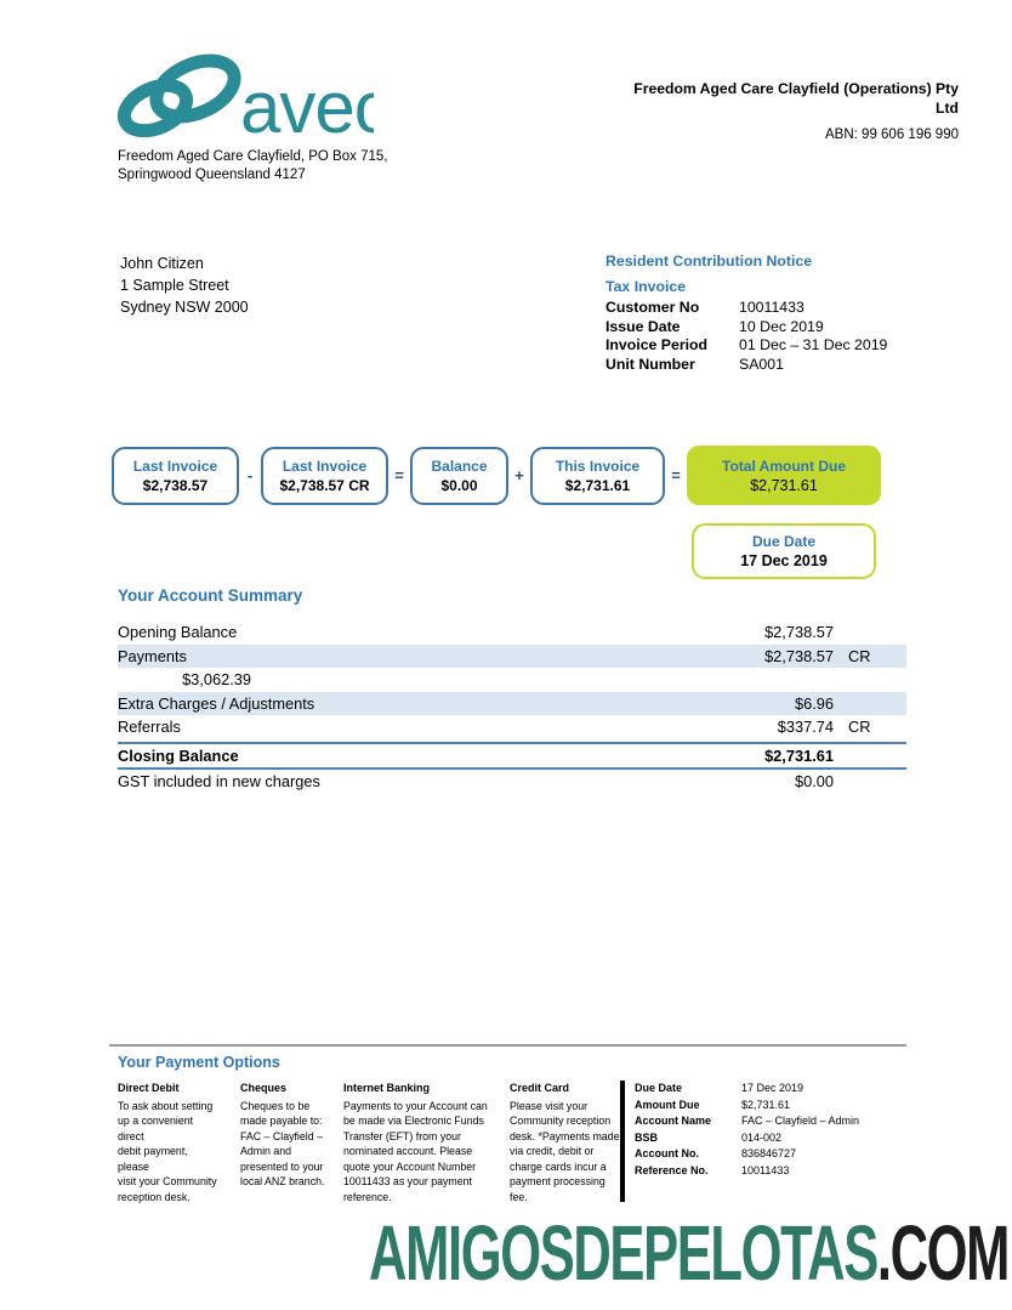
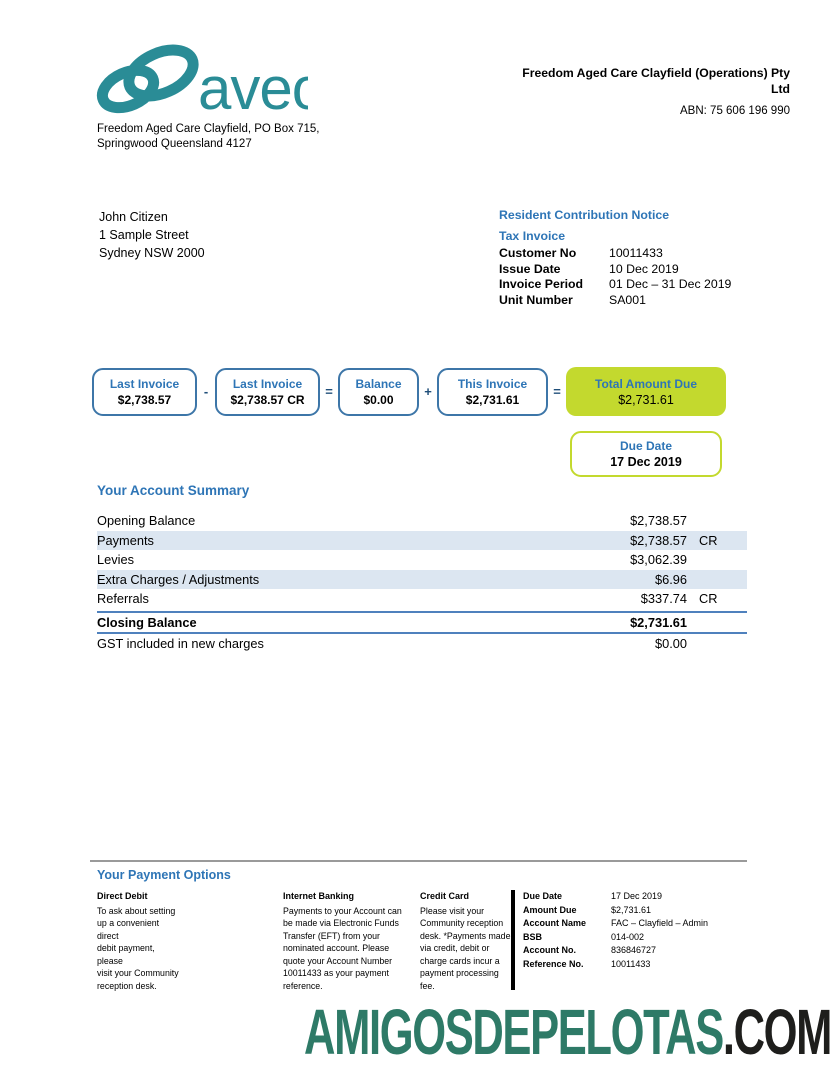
  aveo
  Freedom Aged Care Clayfield, PO Box 715,
  Springwood Queensland 4127
  Freedom Aged Care Clayfield (Operations) Pty
  Ltd
- ABN: 99 606 196 990
+ ABN: 75 606 196 990
  John Citizen
  1 Sample Street
  Sydney NSW 2000
  Resident Contribution Notice
  Tax Invoice
  Customer No
  10011433
  Issue Date
  10 Dec 2019
  Invoice Period
  01 Dec – 31 Dec 2019
  Unit Number
  SA001
  Last Invoice
  $2,738.57
  -
  Last Invoice
  $2,738.57 CR
  =
  Balance
  $0.00
  +
  This Invoice
  $2,731.61
  =
  Total Amount Due
  $2,731.61
  Due Date
  17 Dec 2019
  Your Account Summary
  Opening Balance
  $2,738.57
  Payments
  $2,738.57
  CR
+ Levies
  $3,062.39
  Extra Charges / Adjustments
  $6.96
  Referrals
  $337.74
  CR
  Closing Balance
  $2,731.61
  GST included in new charges
  $0.00
  Your Payment Options
  Direct Debit
  To ask about setting
  up a convenient
  direct
  debit payment,
  please
  visit your Community
  reception desk.
- Cheques
- Cheques to be
- made payable to:
- FAC – Clayfield –
- Admin and
- presented to your
- local ANZ branch.
  Internet Banking
  Payments to your Account can
  be made via Electronic Funds
  Transfer (EFT) from your
  nominated account. Please
  quote your Account Number
  10011433 as your payment
  reference.
  Credit Card
  Please visit your
  Community reception
  desk. *Payments made
  via credit, debit or
  charge cards incur a
  payment processing
  fee.
  Due Date
  17 Dec 2019
  Amount Due
  $2,731.61
  Account Name
  FAC – Clayfield – Admin
  BSB
  014-002
  Account No.
  836846727
  Reference No.
  10011433
  AMIGOSDEPELOTAS.COM
